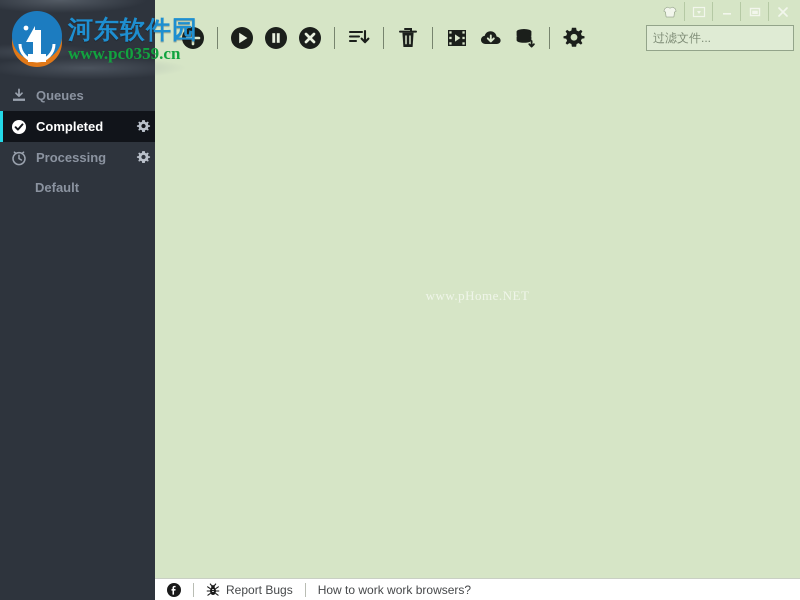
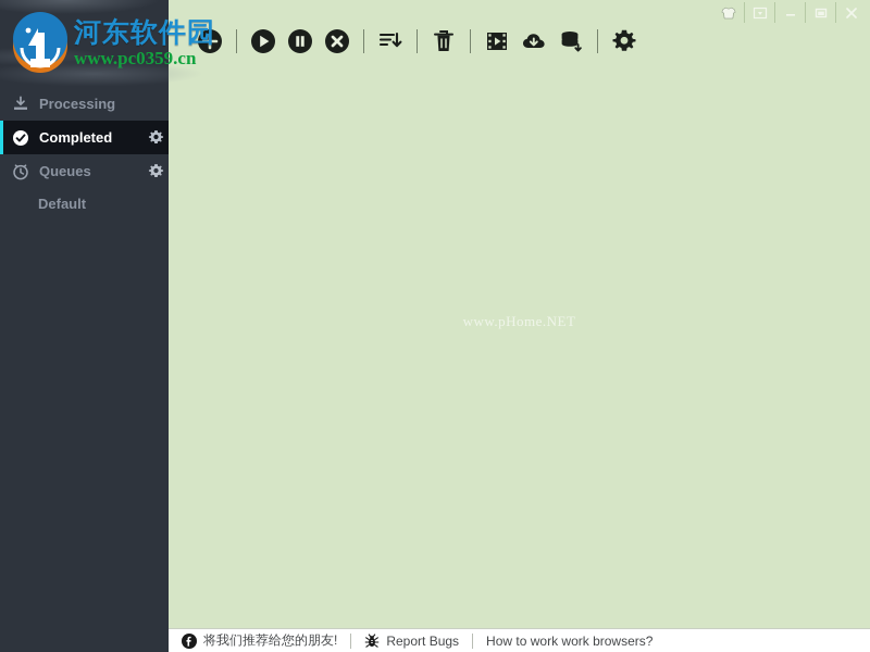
- 过滤文件...
  www.pHome.NET
- Queues
+ Processing
  Completed
- Processing
+ Queues
  Default
+ 将我们推荐给您的朋友!
  Report Bugs
  How to work work browsers?
  河东软件园
  www.pc0359.cn
